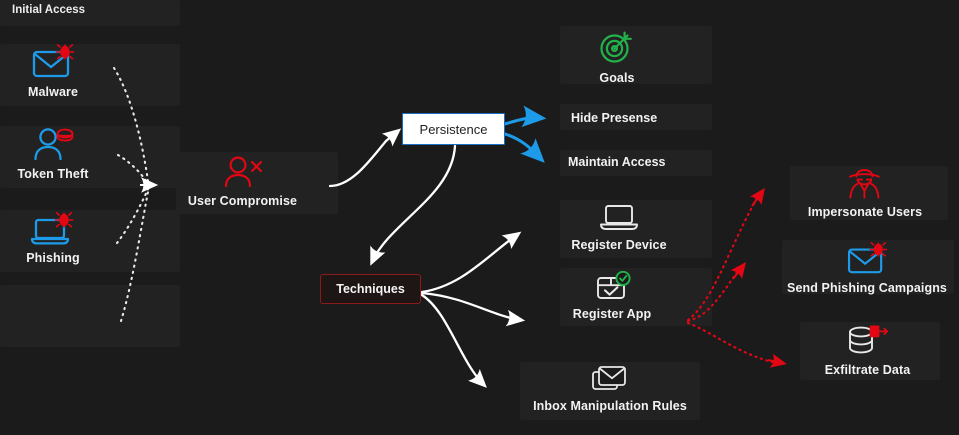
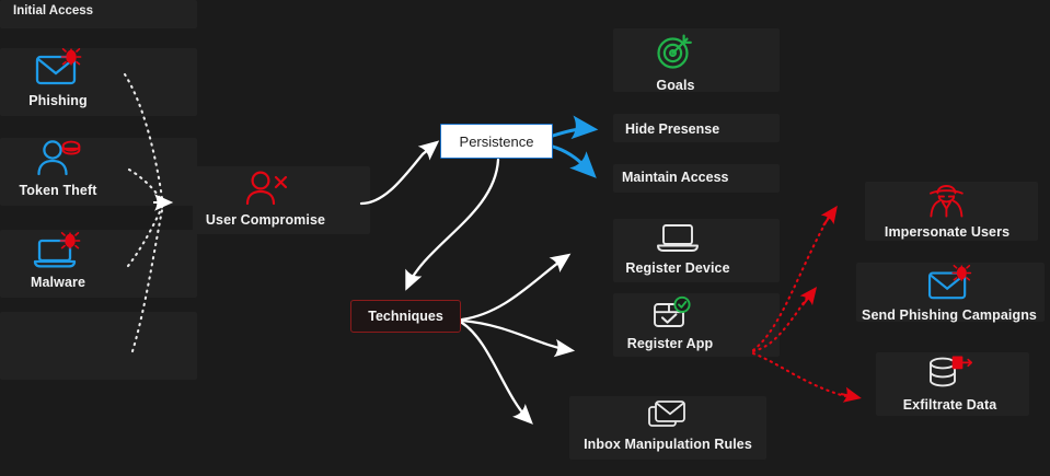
  Initial Access
- Malware
+ Phishing
  Token Theft
- Phishing
+ Malware
  User Compromise
  Persistence
  Techniques
  Goals
  Hide Presense
  Maintain Access
  Register Device
  Register App
  Inbox Manipulation Rules
  Impersonate Users
  Send Phishing Campaigns
  Exfiltrate Data
